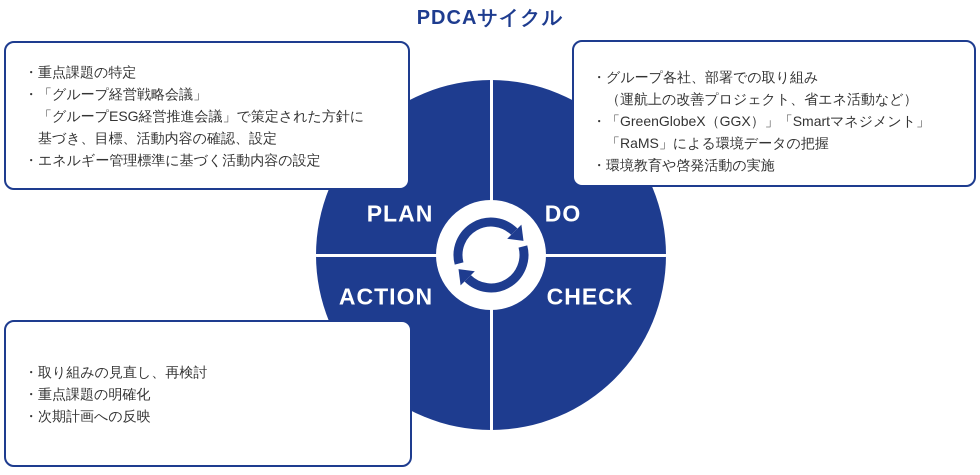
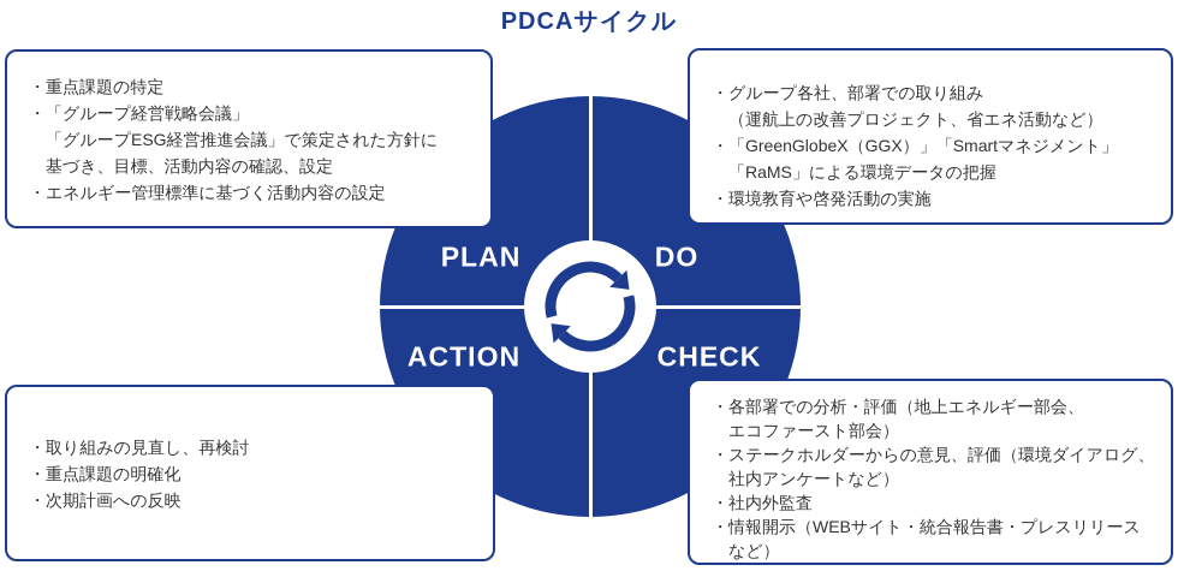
  PDCAサイクル
  PLAN
  DO
  ACTION
  CHECK
  ・重点課題の特定
  ・「グループ経営戦略会議」
  「グループESG経営推進会議」で策定された方針に
  基づき、目標、活動内容の確認、設定
  ・エネルギー管理標準に基づく活動内容の設定
  ・グループ各社、部署での取り組み
  （運航上の改善プロジェクト、省エネ活動など）
  ・「GreenGlobeX（GGX）」「Smartマネジメント」
  「RaMS」による環境データの把握
  ・環境教育や啓発活動の実施
  ・取り組みの見直し、再検討
  ・重点課題の明確化
  ・次期計画への反映
+ ・各部署での分析・評価（地上エネルギー部会、
+ エコファースト部会）
+ ・ステークホルダーからの意見、評価（環境ダイアログ、
+ 社内アンケートなど）
+ ・社内外監査
+ ・情報開示（WEBサイト・統合報告書・プレスリリース
+ など）
